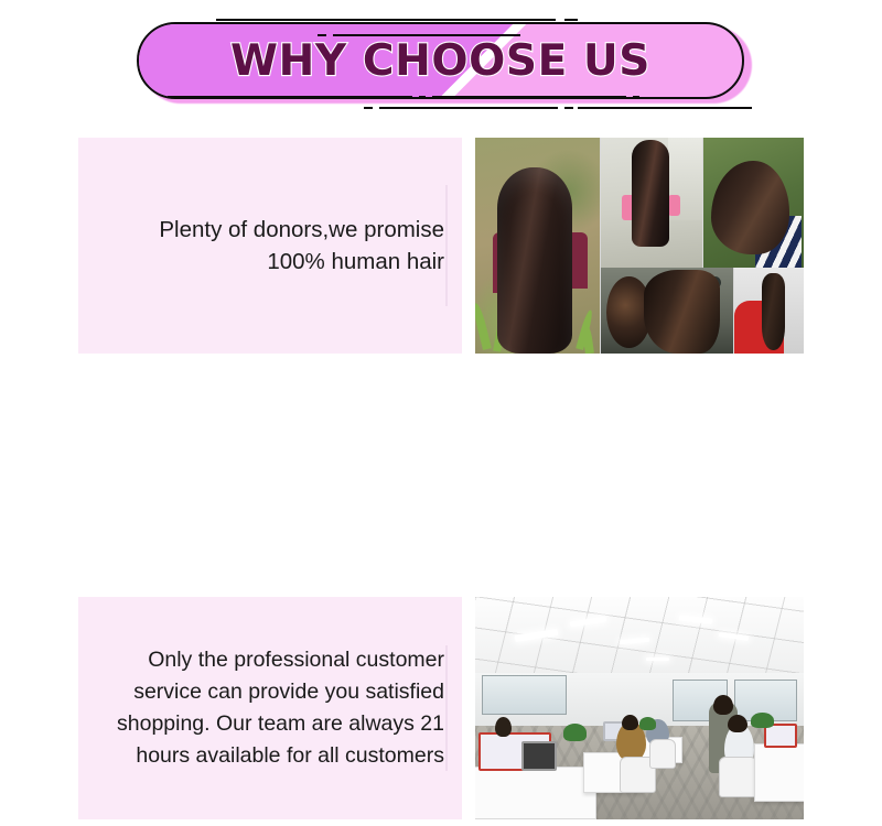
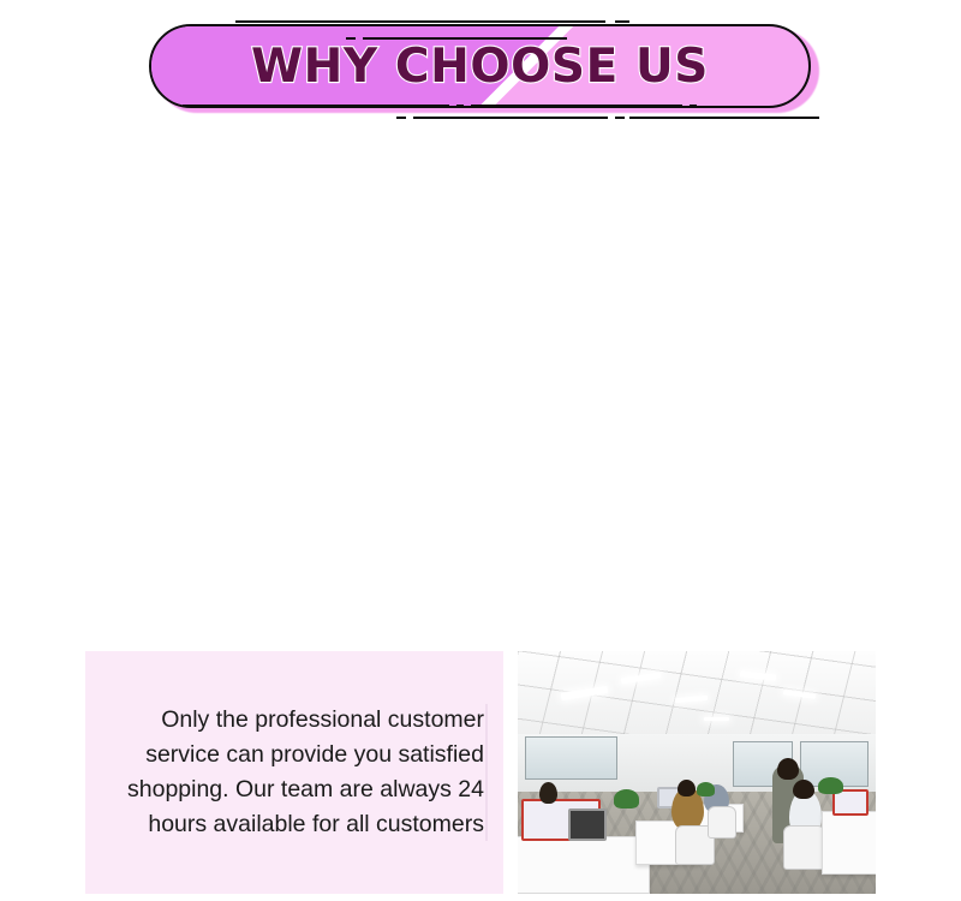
  WHY CHOOSE US
- Plenty of donors,we promise 100% human hair
- Only the professional customer service can provide you satisfied shopping. Our team are always 21 hours available for all customers
+ Only the professional customer service can provide you satisfied shopping. Our team are always 24 hours available for all customers
